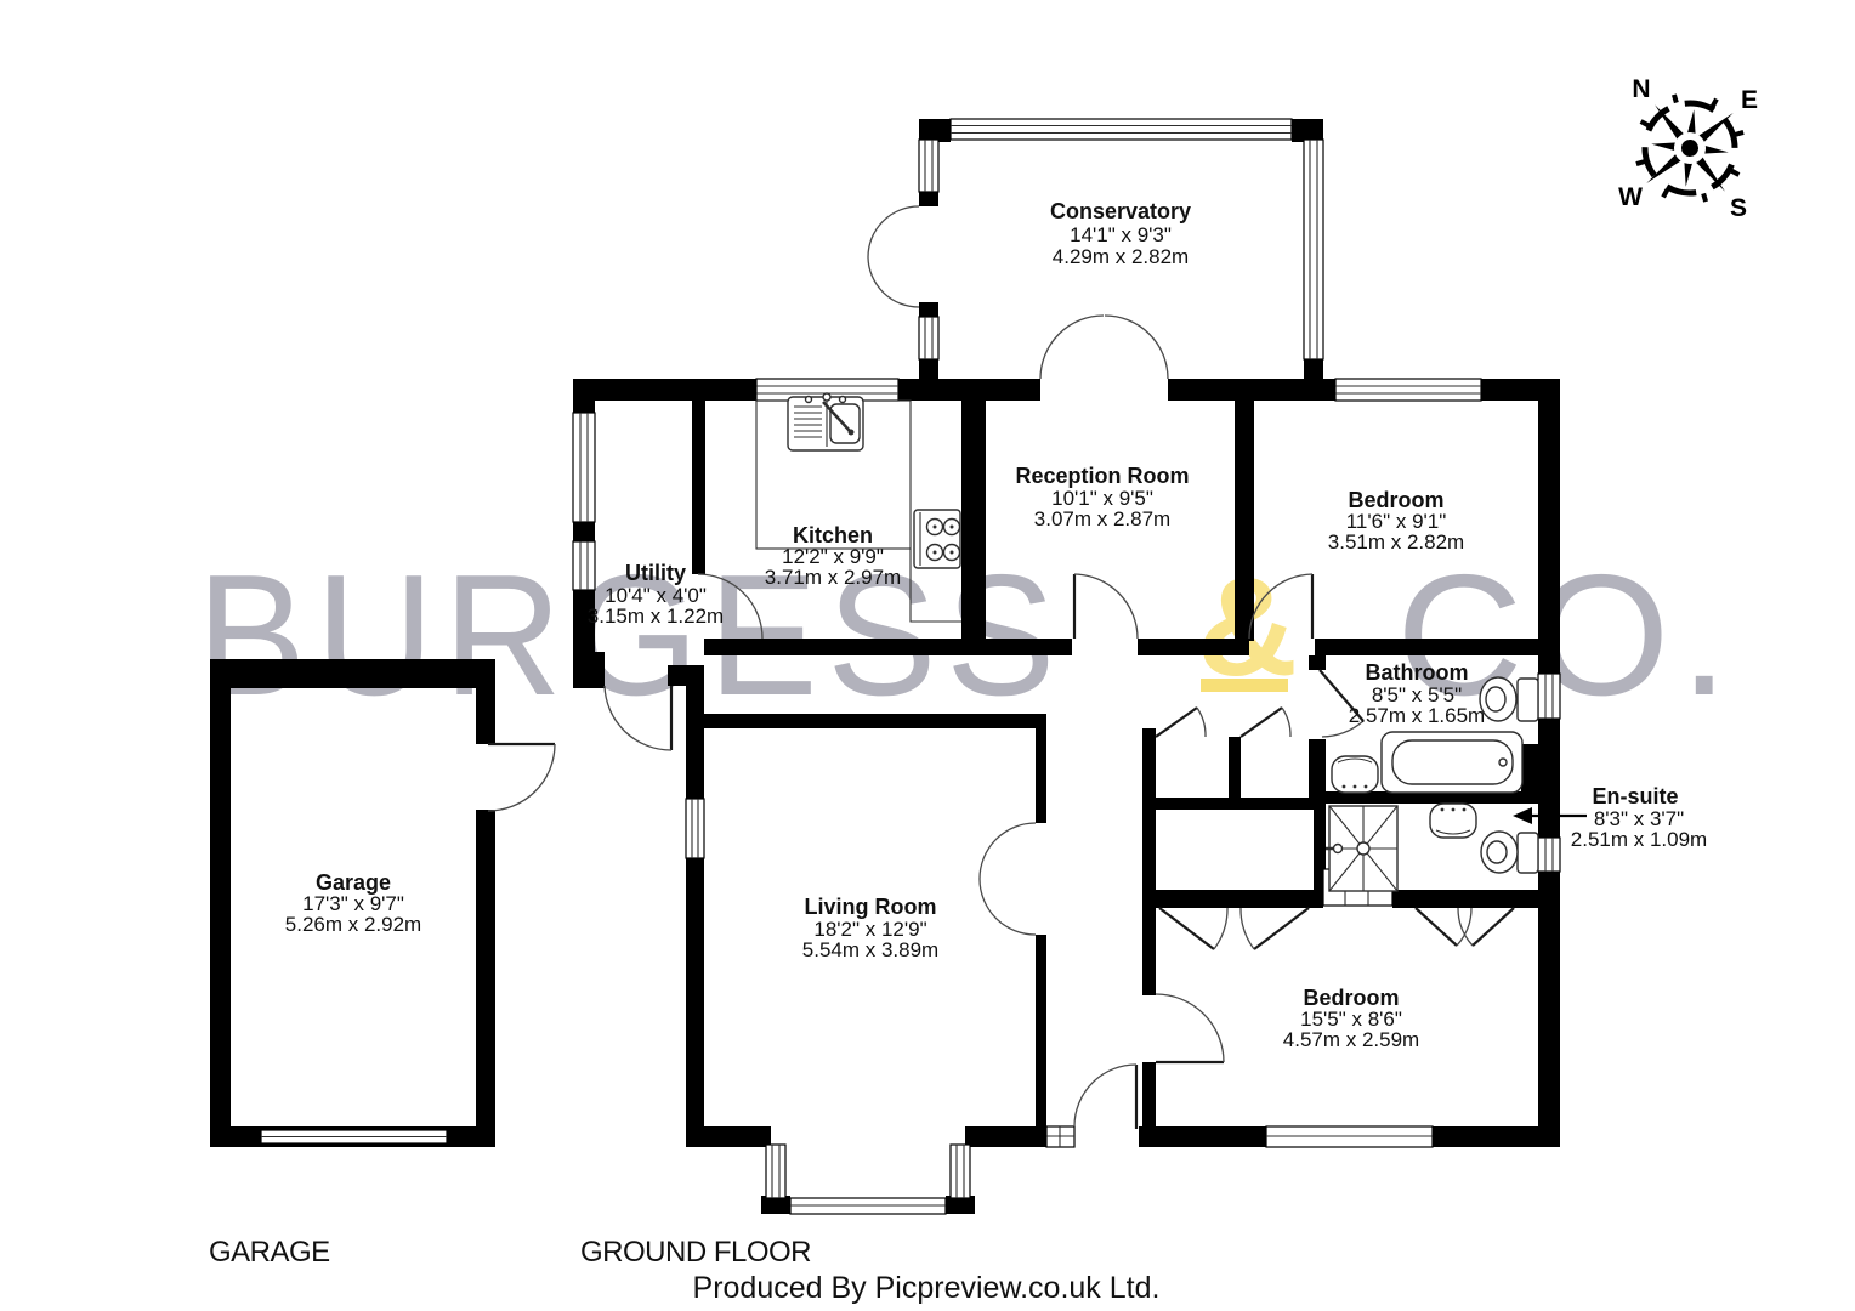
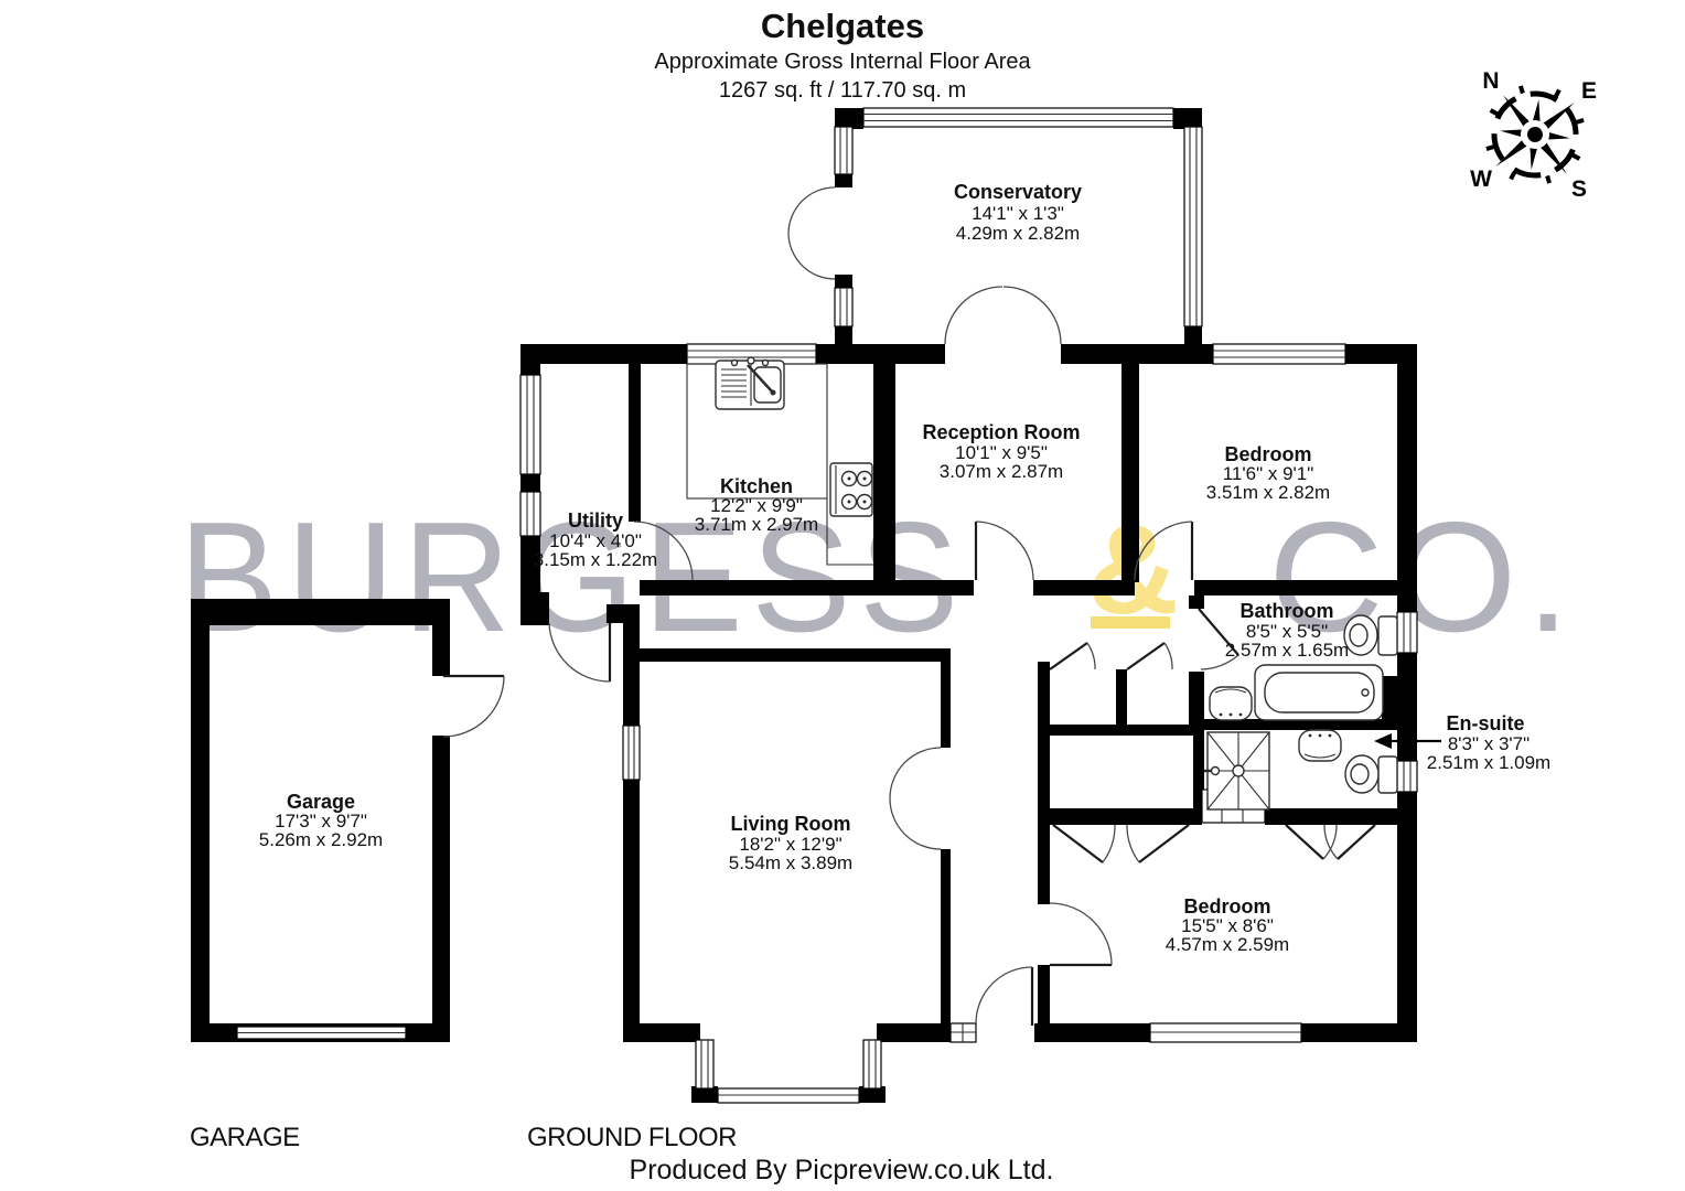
  BURGESS
  CO.
  Conservatory
- 14'1" x 9'3"
+ 14'1" x 1'3"
  4.29m x 2.82m
  Reception Room
  10'1" x 9'5"
  3.07m x 2.87m
  Bedroom
  11'6" x 9'1"
  3.51m x 2.82m
  Kitchen
  12'2" x 9'9"
  3.71m x 2.97m
  Utility
  10'4" x 4'0"
  3.15m x 1.22m
  Bathroom
  8'5" x 5'5"
  2.57m x 1.65m
  En-suite
  8'3" x 3'7"
  2.51m x 1.09m
  Garage
  17'3" x 9'7"
  5.26m x 2.92m
  Living Room
  18'2" x 12'9"
  5.54m x 3.89m
  Bedroom
  15'5" x 8'6"
  4.57m x 2.59m
+ Chelgates
+ Approximate Gross Internal Floor Area
+ 1267 sq. ft / 117.70 sq. m
  N
  E
  W
  S
  GARAGE
  GROUND FLOOR
  Produced By Picpreview.co.uk Ltd.
